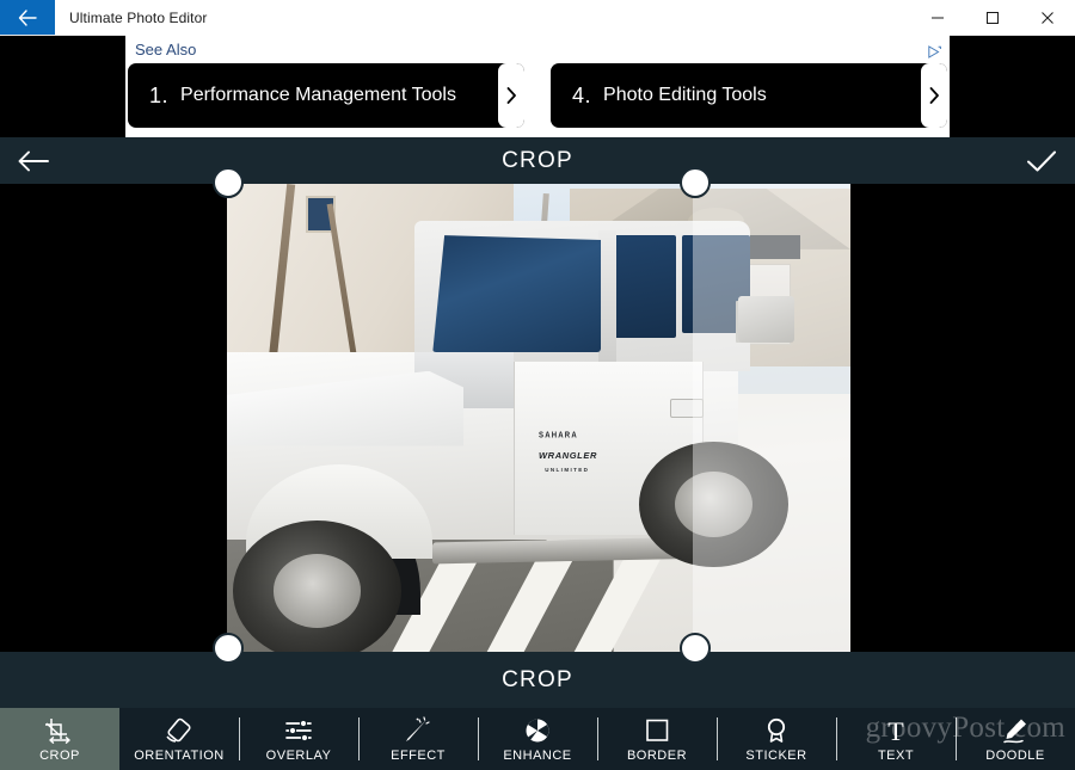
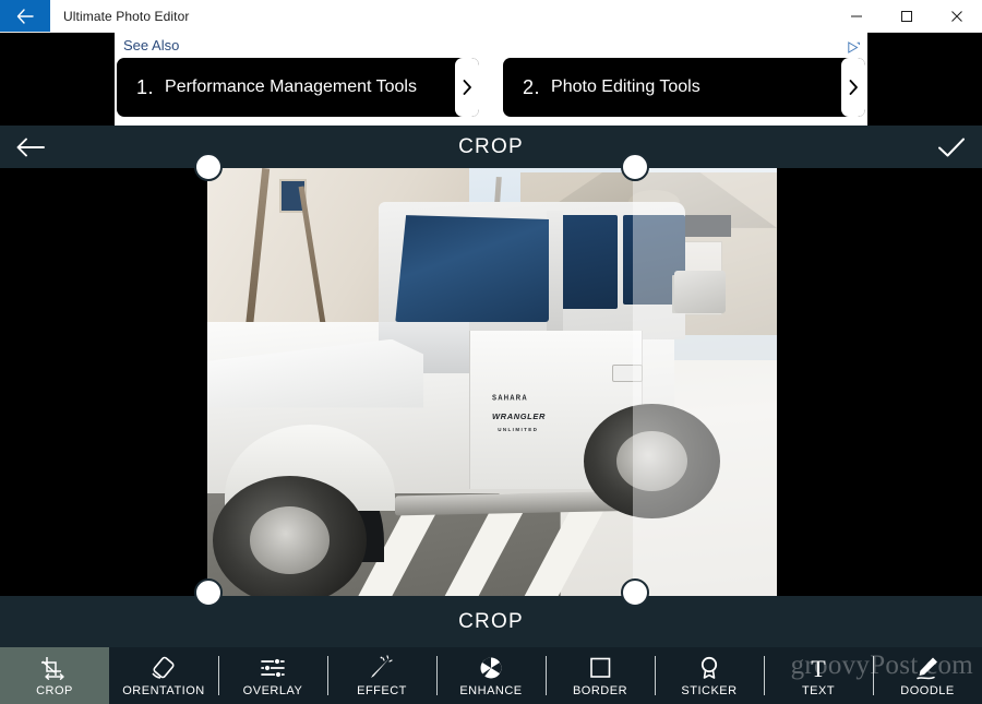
  Ultimate Photo Editor
  See Also
  1
  Performance Management Tools
- 4
+ 2
  Photo Editing Tools
  CROP
  WRANGLER
  CROP
  CROP
  ORENTATION
  OVERLAY
  EFFECT
  ENHANCE
  BORDER
  STICKER
  T
  TEXT
  DOODLE
  groovyPost.com
